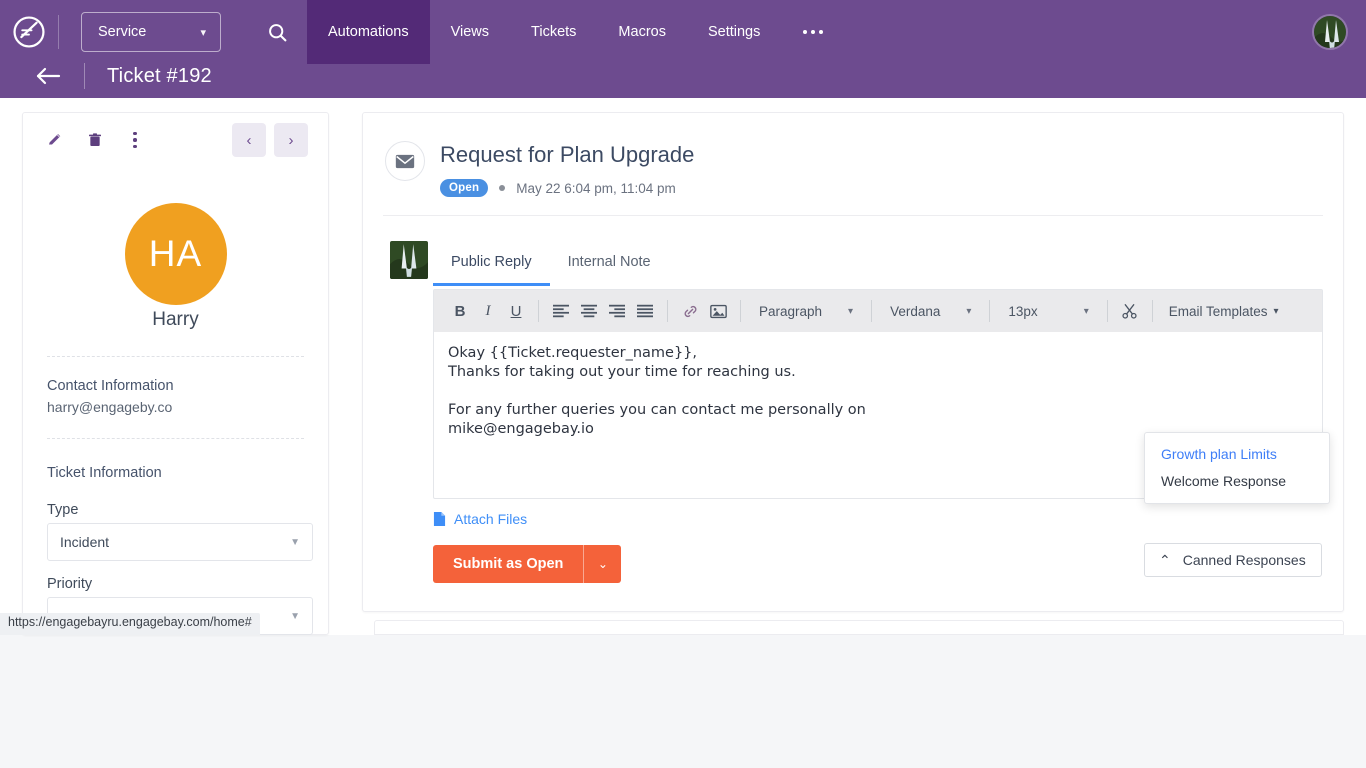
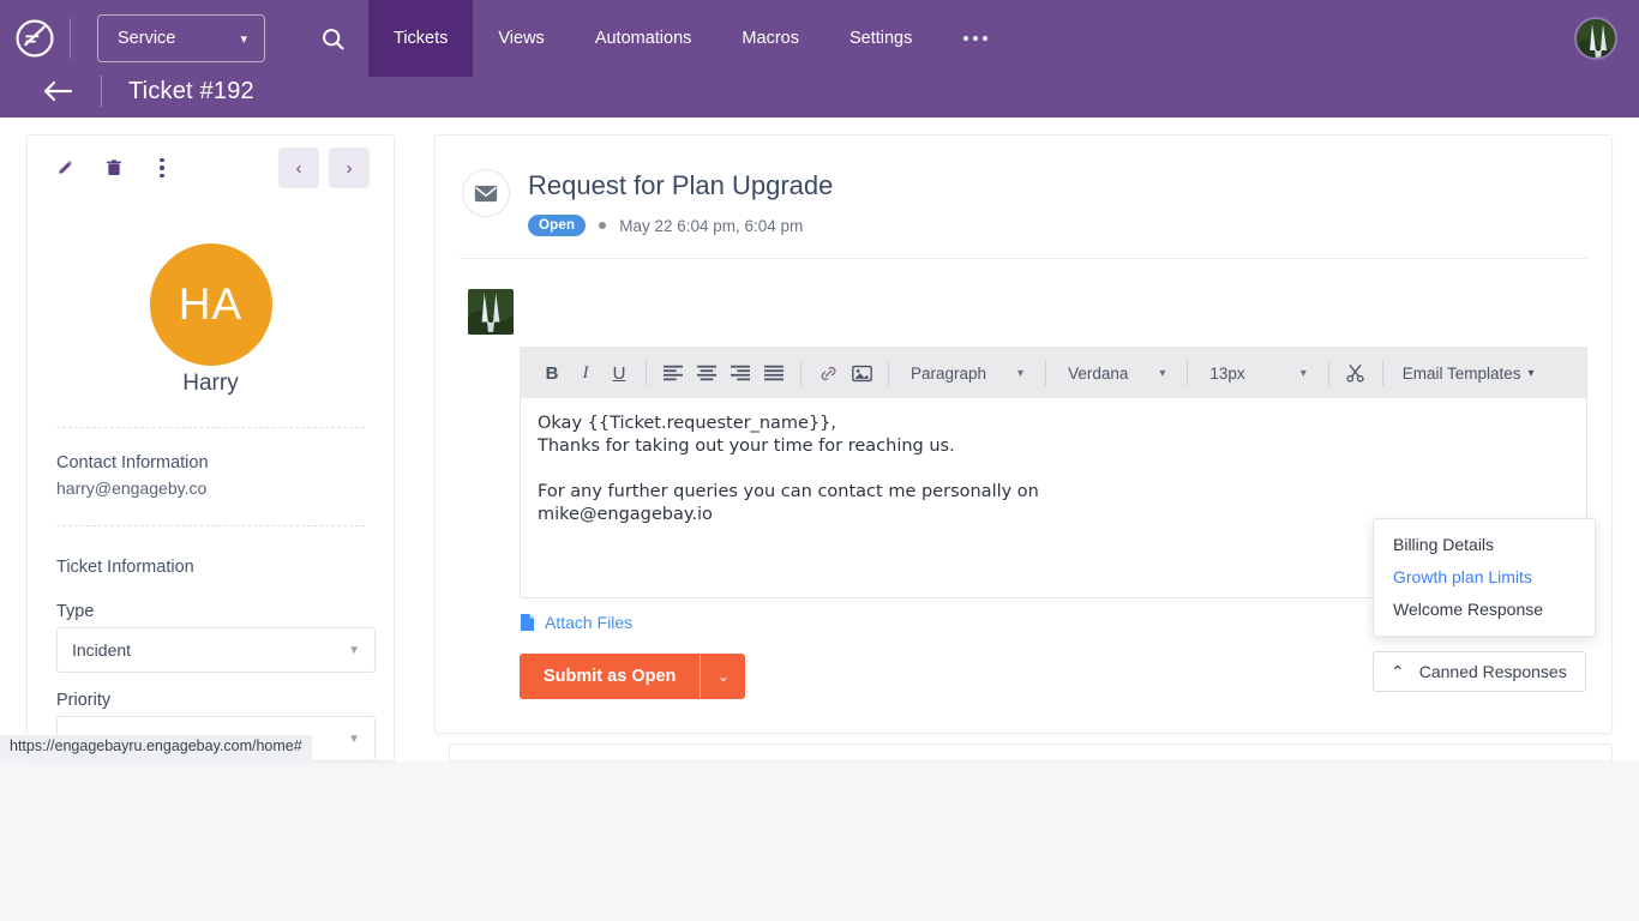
  Service
  ▾
- Automations
+ Tickets
  Views
- Tickets
+ Automations
  Macros
  Settings
  Ticket #192
  ‹
  ›
  HA
  Harry
  Contact Information
  harry@engageby.co
  Ticket Information
  Type
  Incident
  ▼
  Priority
  ▼
  Request for Plan Upgrade
  Open
- May 22 6:04 pm, 11:04 pm
+ May 22 6:04 pm, 6:04 pm
- Public Reply
- Internal Note
  B
  I
  U
  Paragraph
  ▾
  Verdana
  ▾
  13px
  ▾
  Email Templates
  ▾
  Okay {{Ticket.requester_name}},
  Thanks for taking out your time for reaching us.
  For any further queries you can contact me personally on
  mike@engagebay.io
  Attach Files
  Submit as Open
  ⌄
+ Billing Details
  Growth plan Limits
  Welcome Response
  ⌃
  Canned Responses
  https://engagebayru.engagebay.com/home#
